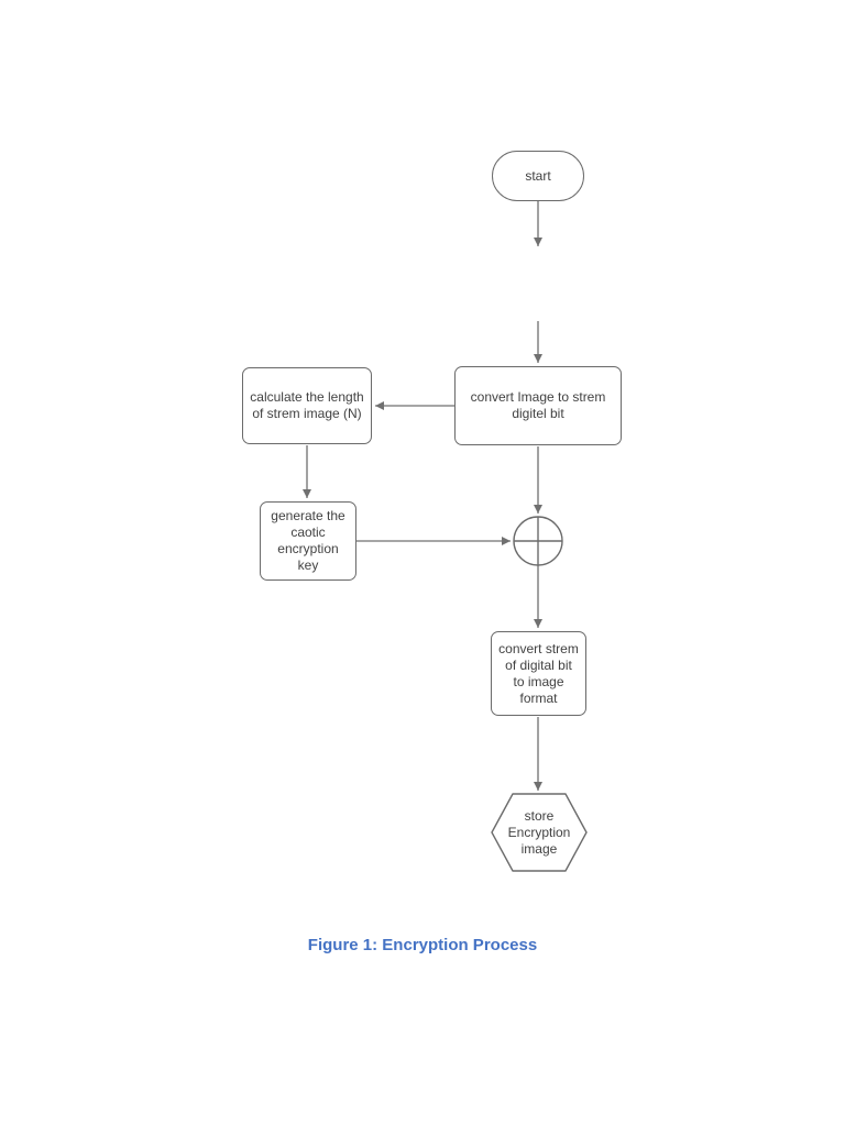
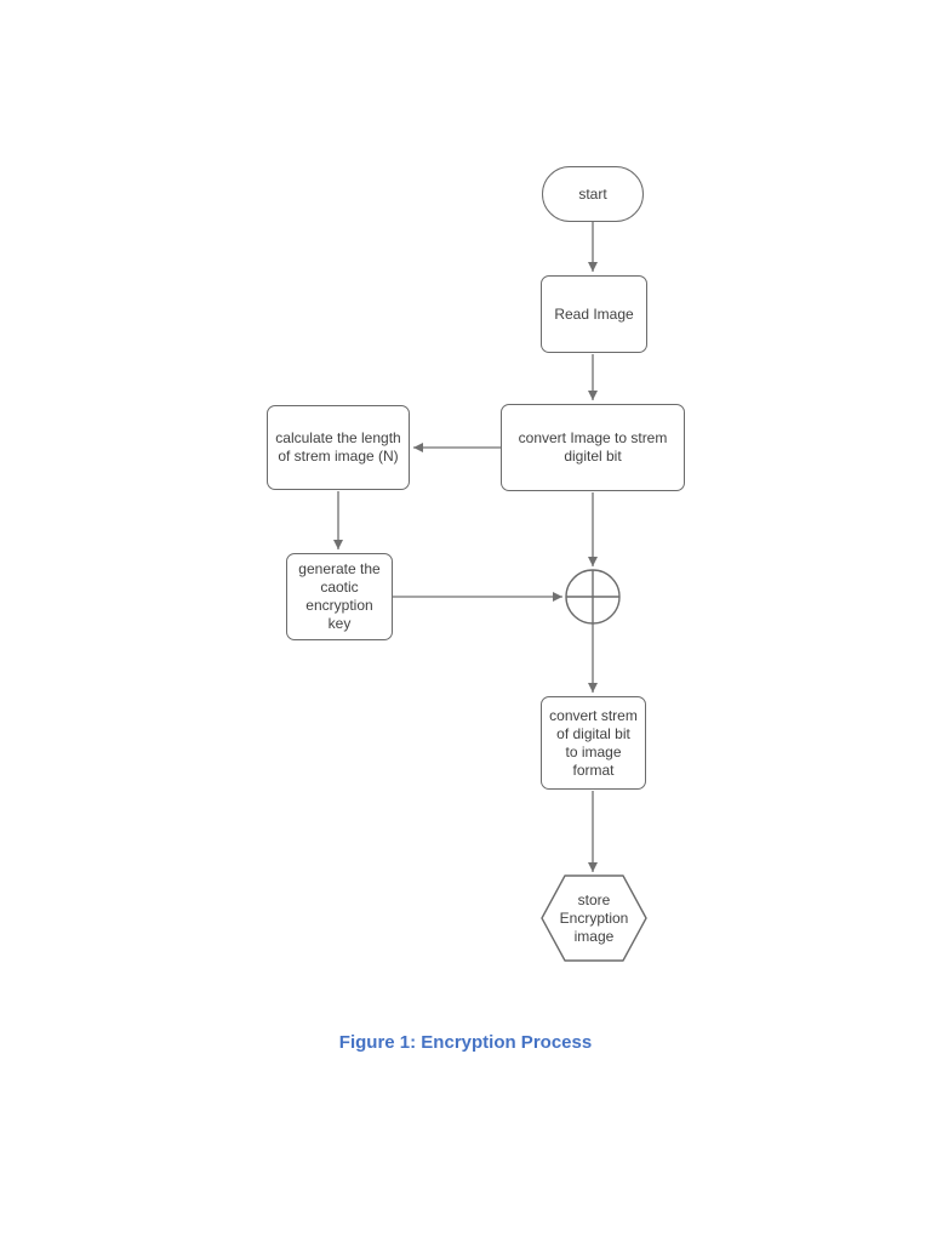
  start
+ Read Image
  convert Image to strem
  digitel bit
  calculate the length
  of strem image (N)
  generate the
  caotic
  encryption
  key
  convert strem
  of digital bit
  to image
  format
  store
  Encryption
  image
  Figure 1: Encryption Process
